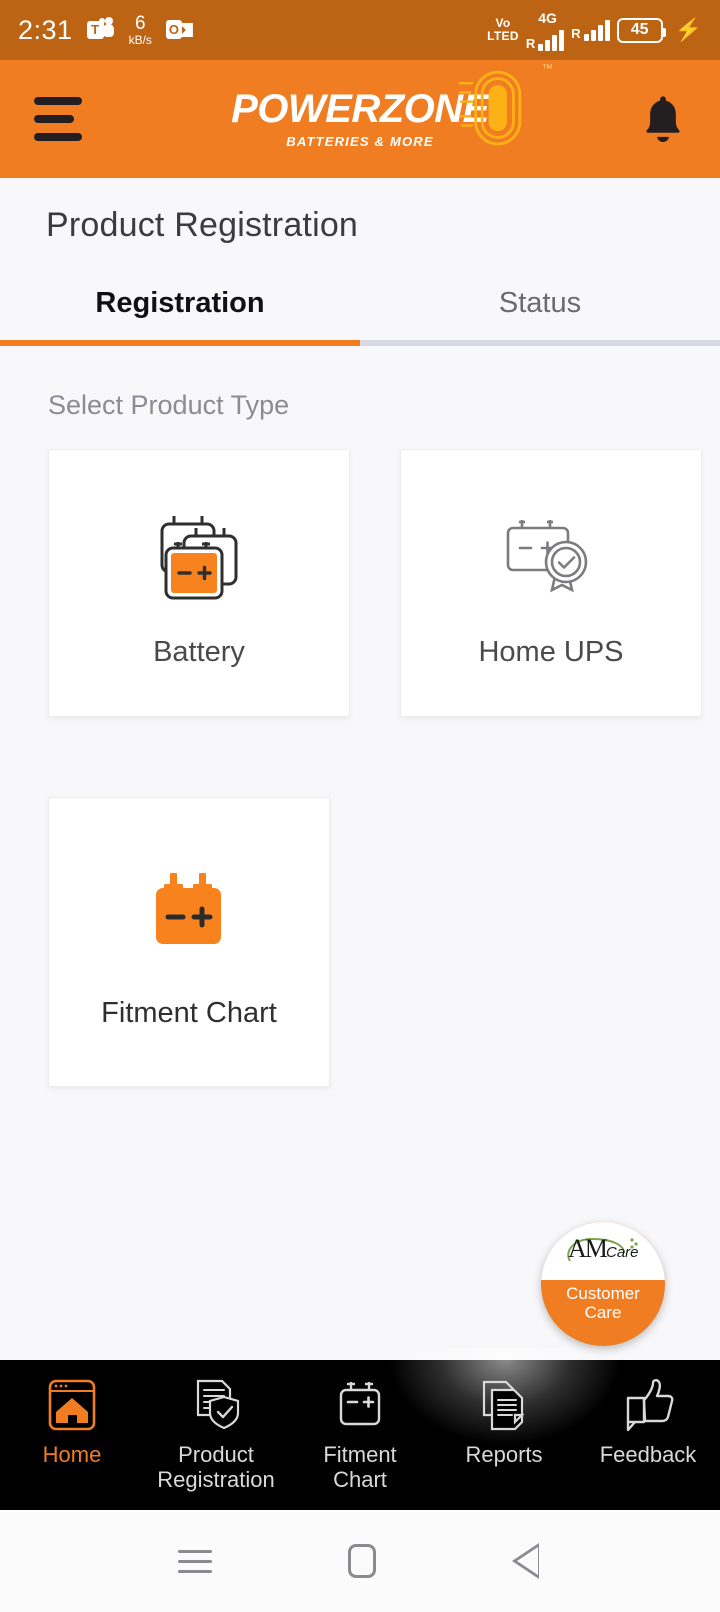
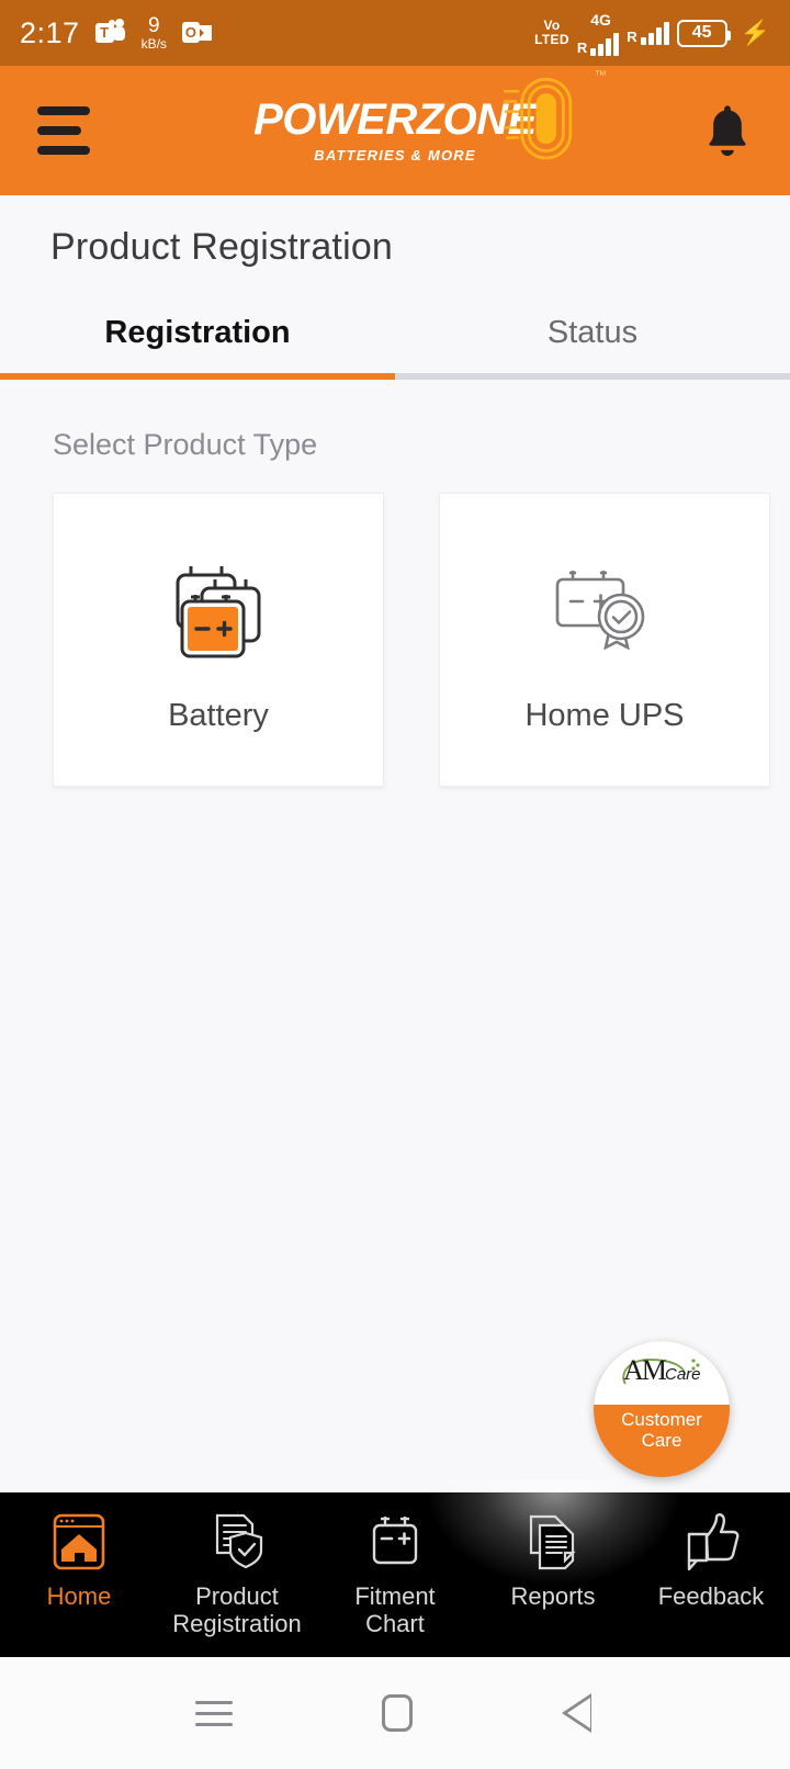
- 2:31
+ 2:17
  T
- 6
+ 9
  kB/s
  O
  Vo
  LTED
  R
  4G
  R
  45
  ⚡
  POWERZON
  ™
  BATTERIES & MORE
  Product Registration
  Registration
  Status
  Select Product Type
  Battery
  Home UPS
- Fitment Chart
  AM
  Care
  Customer
  Care
  Home
  Product
  Registration
  Fitment
  Chart
  Reports
  Feedback
